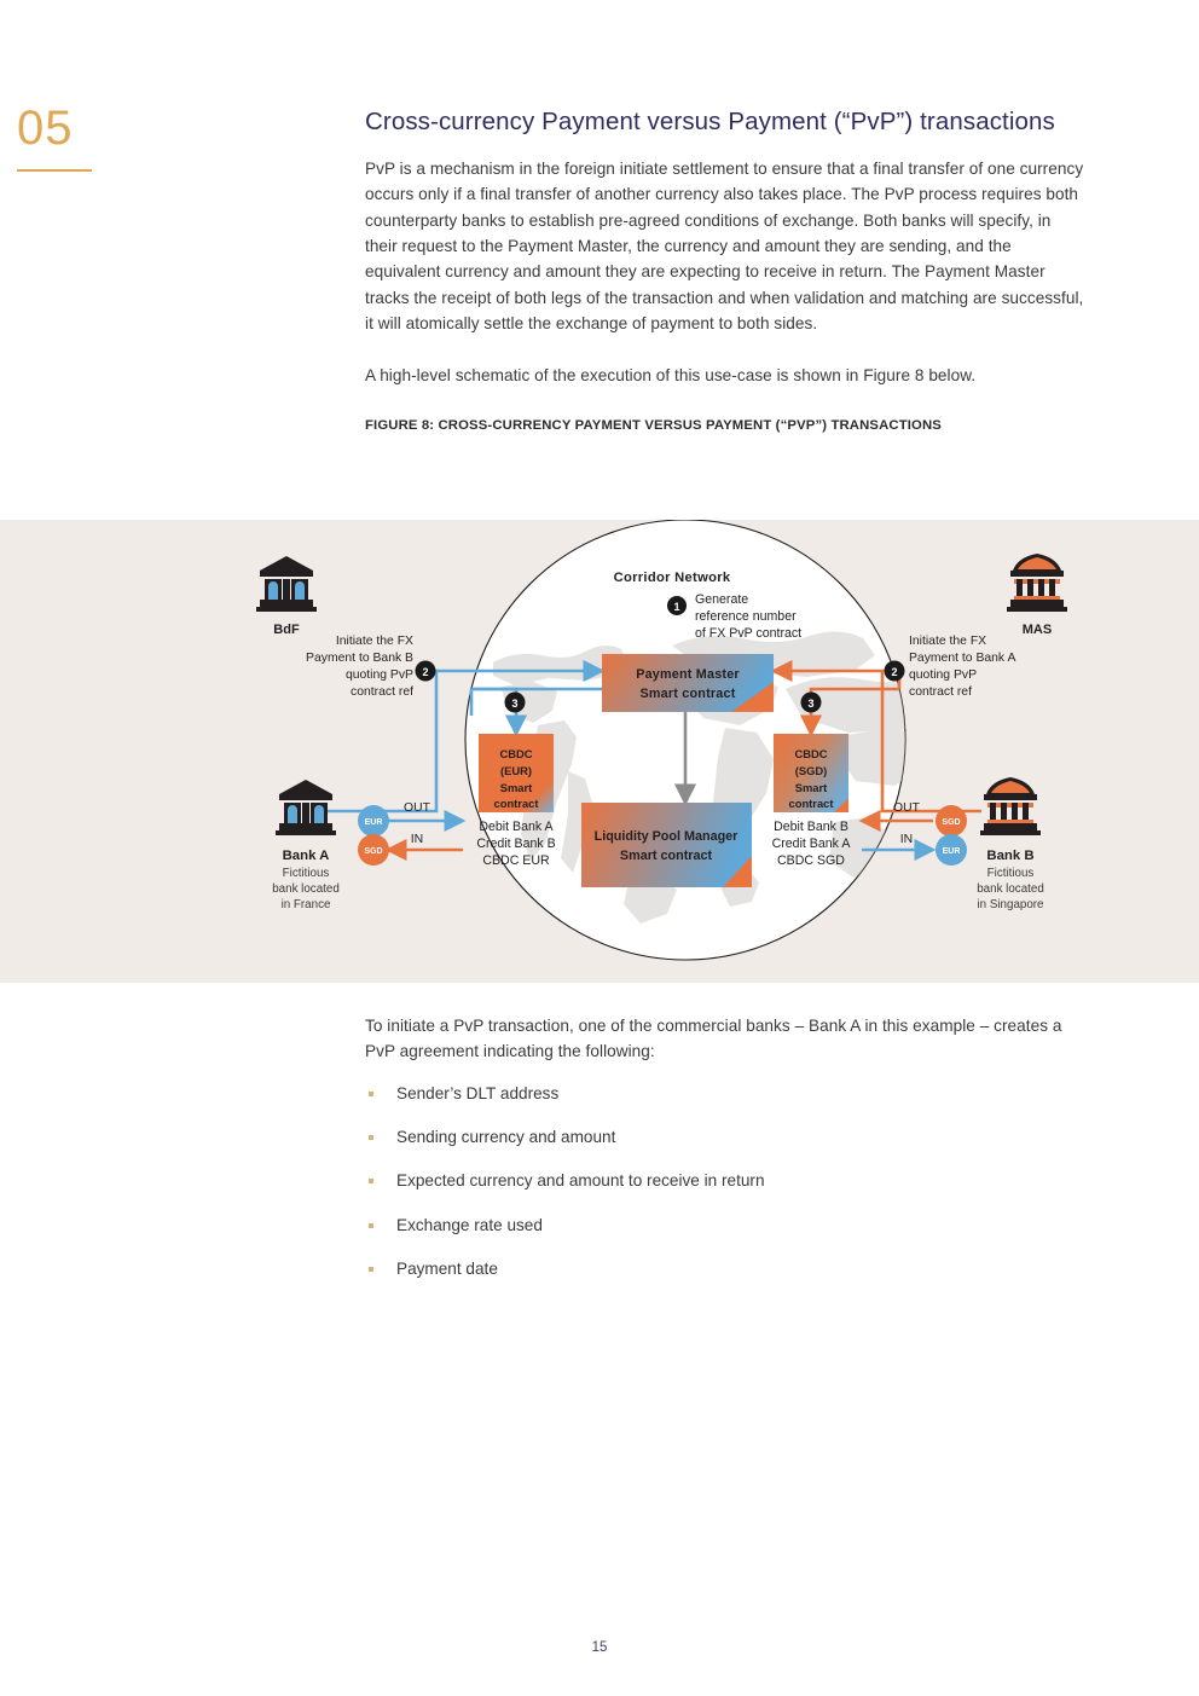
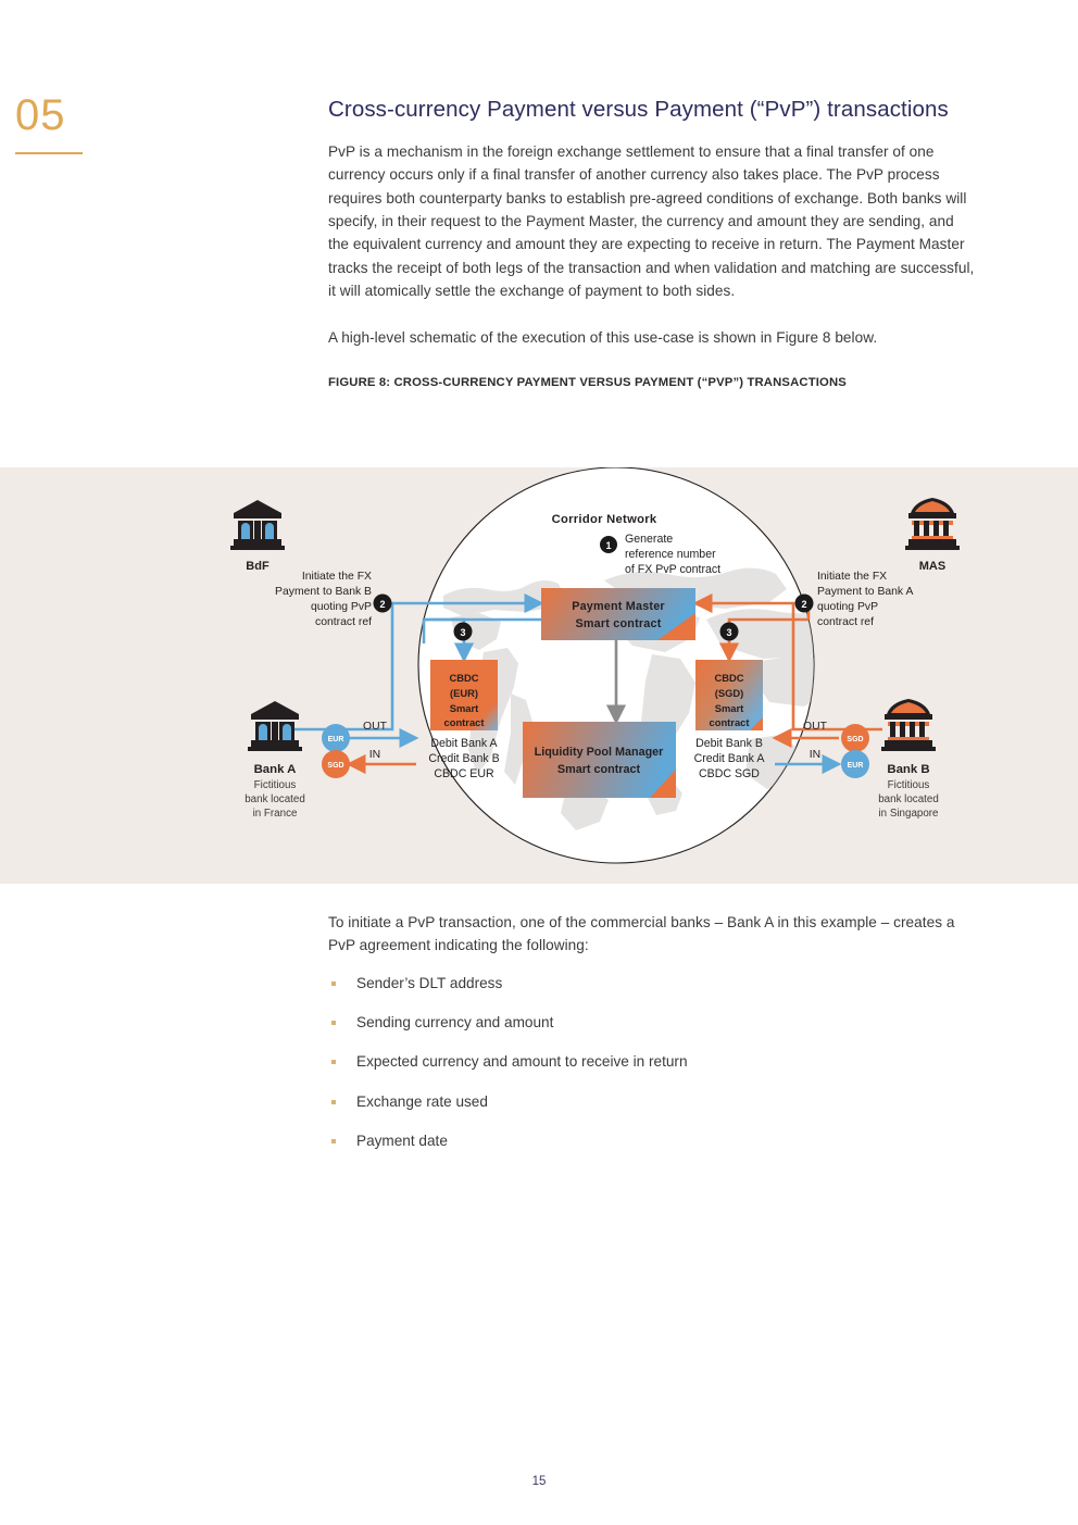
  05
  Cross-currency Payment versus Payment (“PvP”) transactions
- PvP is a mechanism in the foreign initiate settlement to ensure that a final transfer of one currency occurs only if a final transfer of another currency also takes place. The PvP process requires both counterparty banks to establish pre-agreed conditions of exchange. Both banks will specify, in their request to the Payment Master, the currency and amount they are sending, and the equivalent currency and amount they are expecting to receive in return. The Payment Master tracks the receipt of both legs of the transaction and when validation and matching are successful, it will atomically settle the exchange of payment to both sides.
+ PvP is a mechanism in the foreign exchange settlement to ensure that a final transfer of one currency occurs only if a final transfer of another currency also takes place. The PvP process requires both counterparty banks to establish pre-agreed conditions of exchange. Both banks will specify, in their request to the Payment Master, the currency and amount they are sending, and the equivalent currency and amount they are expecting to receive in return. The Payment Master tracks the receipt of both legs of the transaction and when validation and matching are successful, it will atomically settle the exchange of payment to both sides.
  A high-level schematic of the execution of this use-case is shown in Figure 8 below.
  FIGURE 8: CROSS-CURRENCY PAYMENT VERSUS PAYMENT (“PVP”) TRANSACTIONS
  Corridor Network
  1
  Generate
  reference number
  of FX PvP contract
  2
  2
  3
  3
  Payment Master
  Smart contract
  CBDC
  (EUR)
  Smart
  contract
  CBDC
  (SGD)
  Smart
  contract
  Liquidity Pool Manager
  Smart contract
  Debit Bank A
  Credit Bank B
  CBDC EUR
  Debit Bank B
  Credit Bank A
  CBDC SGD
  BdF
  MAS
  Bank A
  Fictitious
  bank located
  in France
  Bank B
  Fictitious
  bank located
  in Singapore
  Initiate the FX
  Payment to Bank B
  quoting PvP
  contract ref
  Initiate the FX
  Payment to Bank A
  quoting PvP
  contract ref
  OUT
  IN
  OUT
  IN
  To initiate a PvP transaction, one of the commercial banks – Bank A in this example – creates a PvP agreement indicating the following:
  Sender’s DLT address
  Sending currency and amount
  Expected currency and amount to receive in return
  Exchange rate used
  Payment date
  15
